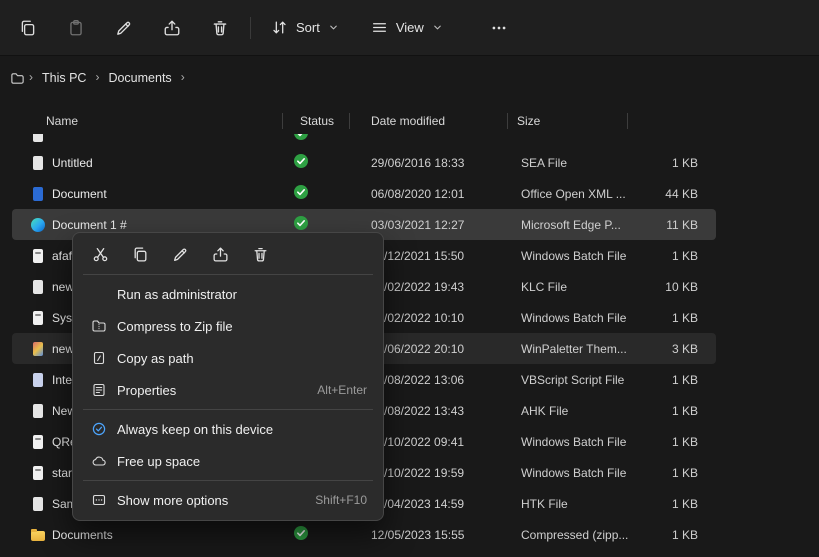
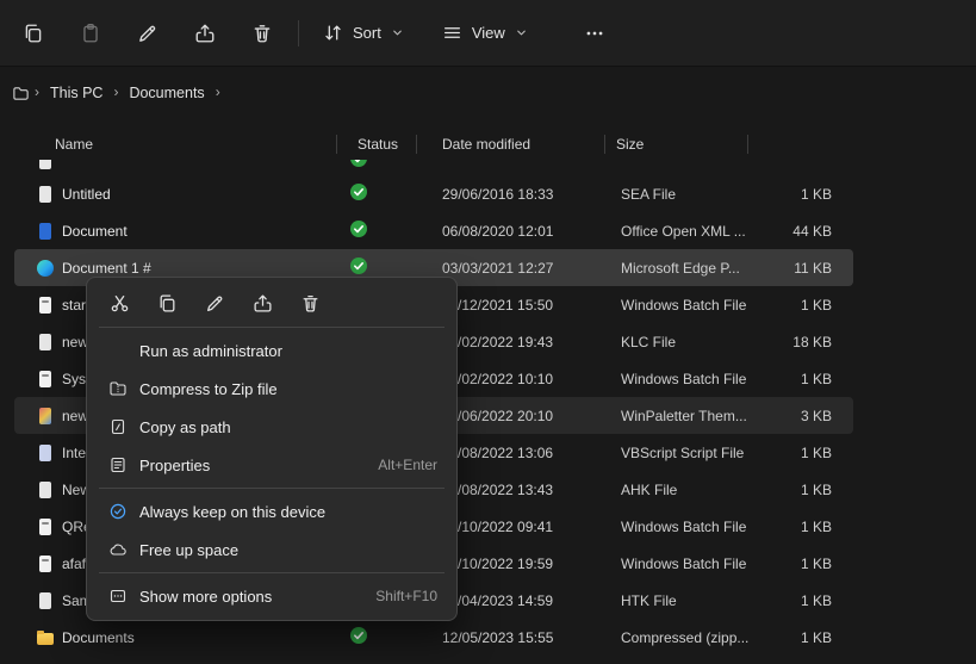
  Sort
  View
  ›
  This PC
  ›
  Documents
  ›
  Name
  Status
  Date modified
  Size
  Untitled
  29/06/2016 18:33
  SEA File
  1 KB
  Document
  06/08/2020 12:01
  Office Open XML ...
  44 KB
  Document 1 #
  03/03/2021 12:27
  Microsoft Edge P...
  11 KB
- afaf
+ star
  /12/2021 15:50
  Windows Batch File
  1 KB
  new
  /02/2022 19:43
  KLC File
- 10 KB
+ 18 KB
  Sys
  /02/2022 10:10
  Windows Batch File
  1 KB
  new
  /06/2022 20:10
  WinPaletter Them...
  3 KB
  Inte
  /08/2022 13:06
  VBScript Script File
  1 KB
  /08/2022 13:43
  AHK File
  1 KB
  /10/2022 09:41
  Windows Batch File
  1 KB
- star
+ afaf
  /10/2022 19:59
  Windows Batch File
  1 KB
  /04/2023 14:59
  HTK File
  1 KB
  Documents
  12/05/2023 15:55
  Compressed (zipp...
  1 KB
  Run as administrator
  Compress to Zip file
  Copy as path
  Properties
  Alt+Enter
  Always keep on this device
  Free up space
  Show more options
  Shift+F10
